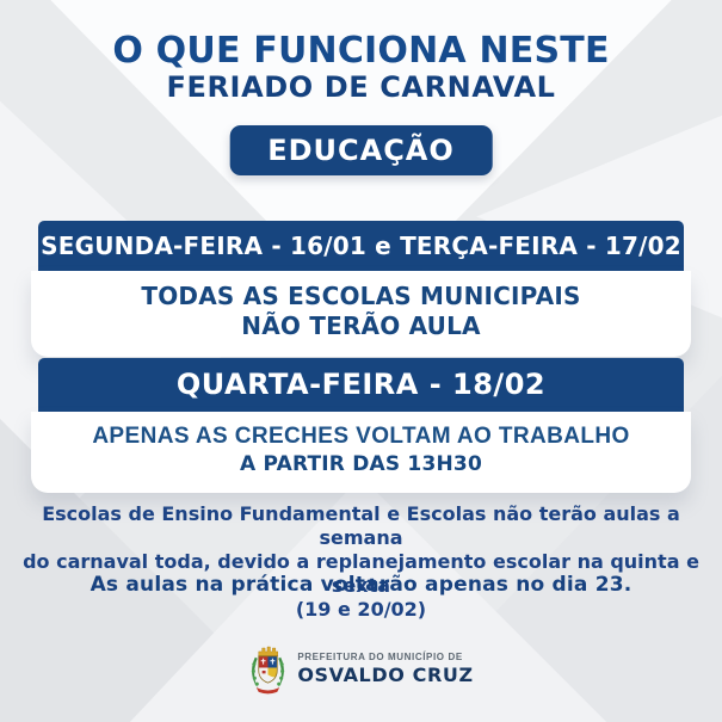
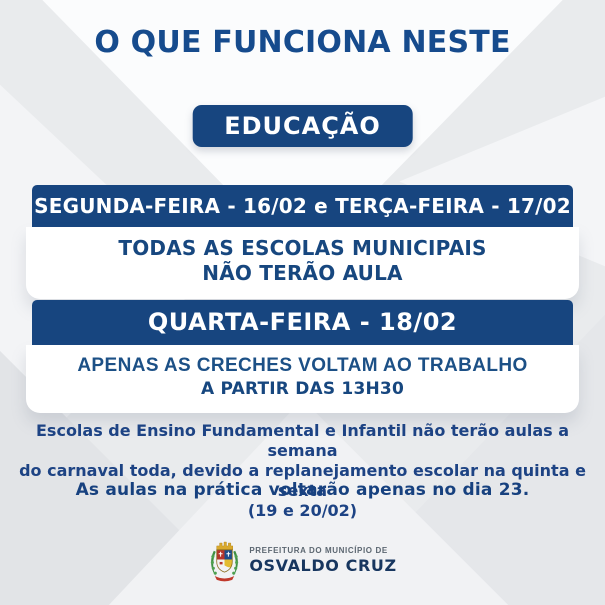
  O QUE FUNCIONA NESTE
- FERIADO DE CARNAVAL
  EDUCAÇÃO
- SEGUNDA-FEIRA - 16/01 e TERÇA-FEIRA - 17/02
+ SEGUNDA-FEIRA - 16/02 e TERÇA-FEIRA - 17/02
  TODAS AS ESCOLAS MUNICIPAIS
  NÃO TERÃO AULA
  QUARTA-FEIRA - 18/02
  APENAS AS CRECHES VOLTAM AO TRABALHO
  A PARTIR DAS 13H30
- Escolas de Ensino Fundamental e Escolas não terão aulas a semana
+ Escolas de Ensino Fundamental e Infantil não terão aulas a semana
  do carnaval toda, devido a replanejamento escolar na quinta e sexta
  (19 e 20/02)
  As aulas na prática voltarão apenas no dia 23.
  PREFEITURA DO MUNICÍPIO DE
  OSVALDO CRUZ
